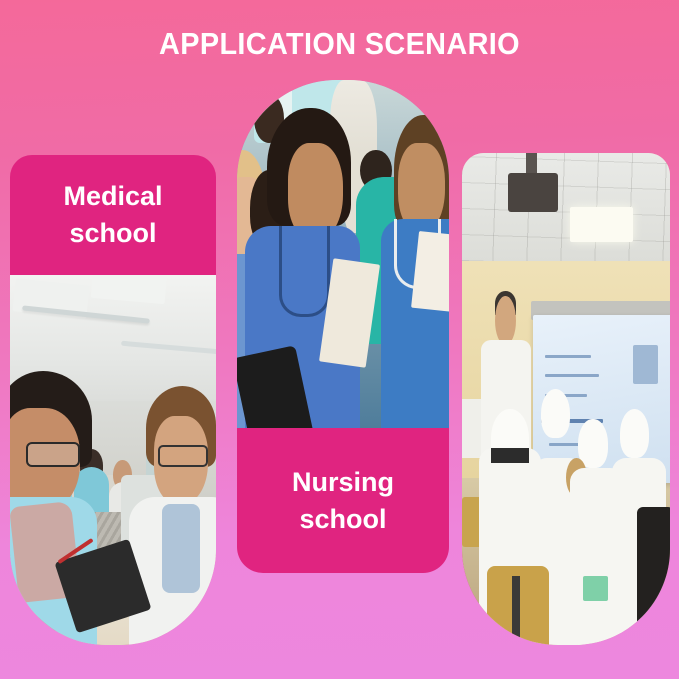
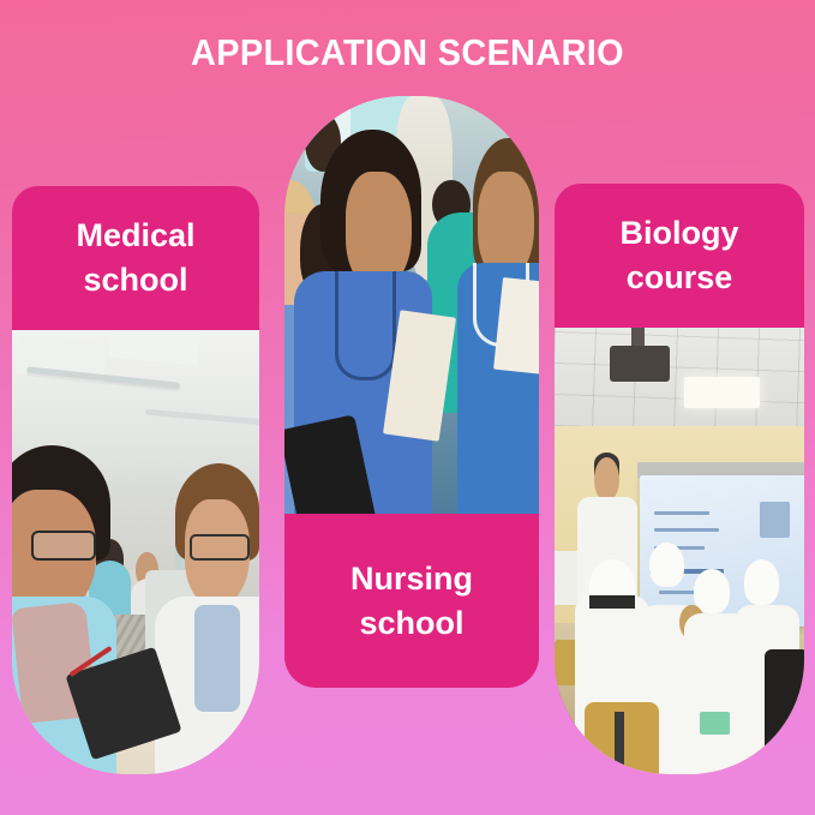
  APPLICATION SCENARIO
  Medical
  school
  Nursing
  school
+ Biology
+ course
